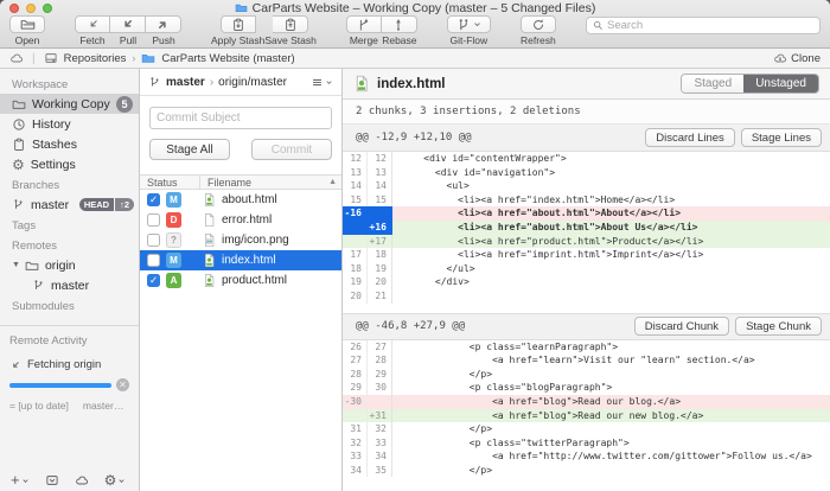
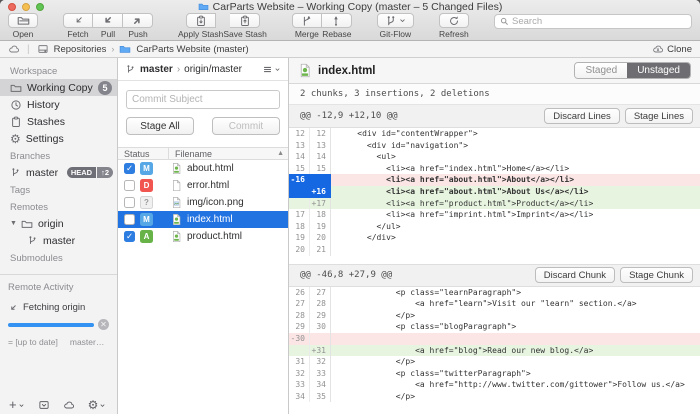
  CarParts Website – Working Copy (master – 5 Changed Files)
  Open
  Fetch
  Pull
  Push
  Apply Stash
  Save Stash
  Merge
  Rebase
  Git-Flow
  Refresh
  Search
  |
  Repositories
  ›
  CarParts Website (master)
  Clone
  Workspace
  Working Copy
  5
  History
  Stashes
  ⚙
  Settings
  Branches
  master
  HEAD
  ↑2
  Tags
  Remotes
  origin
  master
  Submodules
  Remote Activity
  Fetching origin
  ✕
  = [up to date]
  master…
  +
  ⚙
  master
  ›
  origin/master
  Commit Subject
  Stage All
  Commit
  Status
  Filename
  ✓
  M
  about.html
  D
  error.html
  ?
  img/icon.png
  M
  index.html
  ✓
  A
  product.html
  index.html
  Staged
  Unstaged
  2 chunks, 3 insertions, 2 deletions
  @@ -12,9 +12,10 @@
  Discard Lines
  Stage Lines
  12
  12
  <div id="contentWrapper">
  13
  13
  <div id="navigation">
  14
  14
  <ul>
  15
  15
  <li><a href="index.html">Home</a></li>
  -16
  <li><a href="about.html">About</a></li>
  +16
  <li><a href="about.html">About Us</a></li>
  +17
  <li><a href="product.html">Product</a></li>
  17
  18
  <li><a href="imprint.html">Imprint</a></li>
  18
  19
  </ul>
  19
  20
  </div>
  20
  21
  @@ -46,8 +27,9 @@
  Discard Chunk
  Stage Chunk
  26
  27
  <p class="learnParagraph">
  27
  28
  <a href="learn">Visit our "learn" section.</a>
  28
  29
  </p>
  29
  30
  <p class="blogParagraph">
  -30
- <a href="blog">Read our blog.</a>
  +31
  <a href="blog">Read our new blog.</a>
  31
  32
  </p>
  32
  33
  <p class="twitterParagraph">
  33
  34
  <a href="http://www.twitter.com/gittower">Follow us.</a>
  34
  35
  </p>
